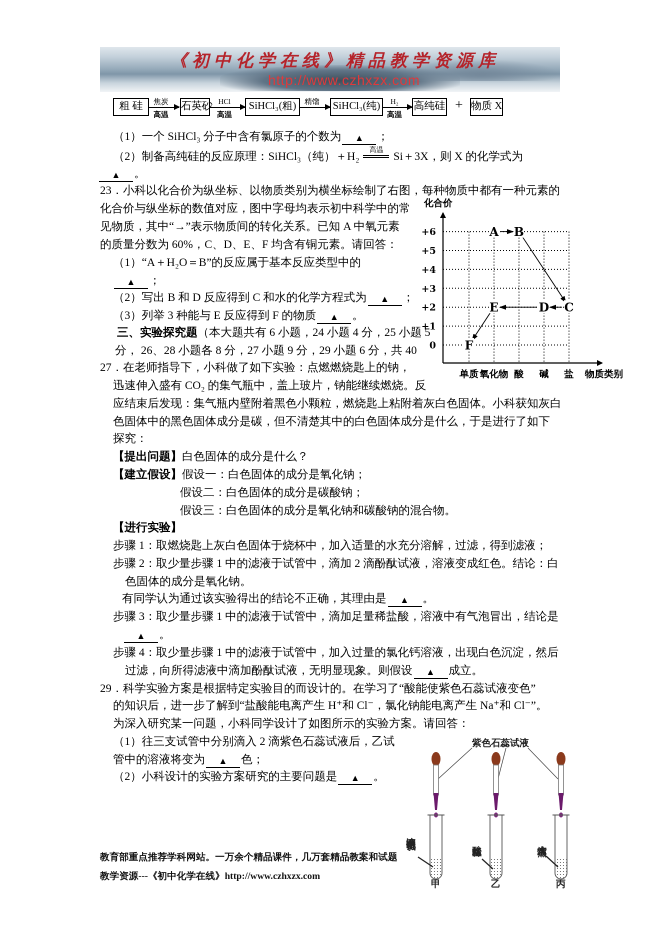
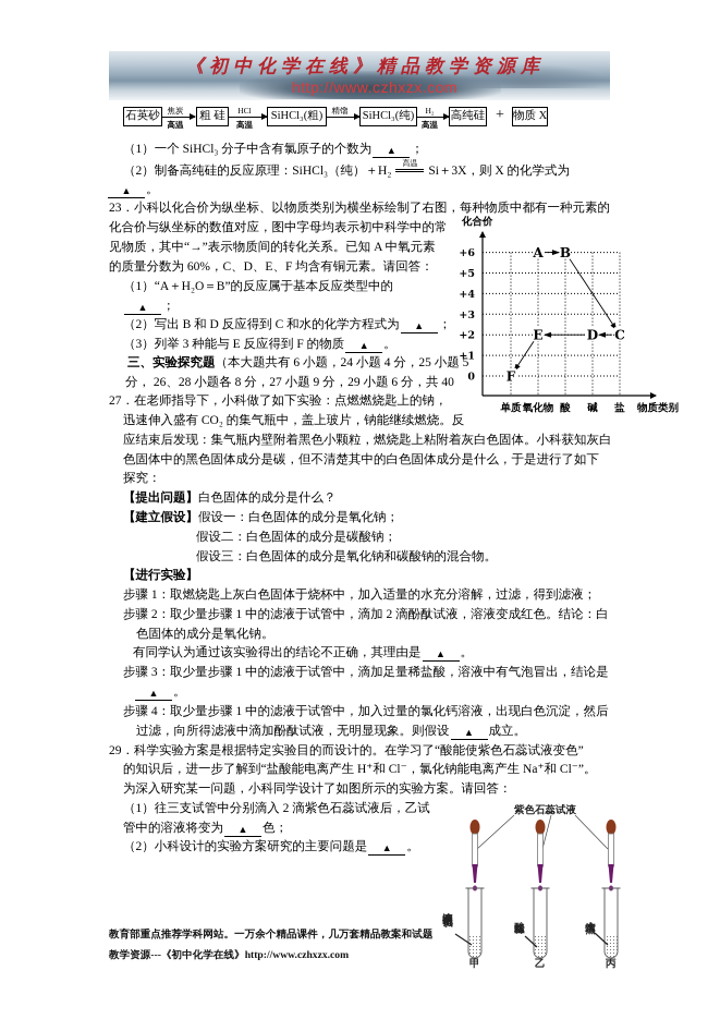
  《初中化学在线》精品教学资源库
  http://www.czhxzx.com
- 粗 硅
+ 石英砂
  焦炭
  高温
- 石英砂
+ 粗 硅
  HCl
  高温
  SiHCl₃(粗)
  精馏
  SiHCl₃(纯)
  H₂
  高温
  高纯硅
  +
  物质 X
  （1）一个 SiHCl₃ 分子中含有氯原子的个数为 ▲ ；
  （2）制备高纯硅的反应原理：SiHCl₃（纯）＋H₂
  高温
  Si＋3X，则 X 的化学式为
  ▲ 。
  23．小科以化合价为纵坐标、以物质类别为横坐标绘制了右图，每种物质中都有一种元素的
  化合价与纵坐标的数值对应，图中字母均表示初中科学中的常
  见物质，其中“→”表示物质间的转化关系。已知 A 中氧元素
  的质量分数为 60%，C、D、E、F 均含有铜元素。请回答：
  （1）“A＋H₂O＝B”的反应属于基本反应类型中的
  ▲ ；
  （2）写出 B 和 D 反应得到 C 和水的化学方程式为 ▲ ；
  （3）列举 3 种能与 E 反应得到 F 的物质 ▲ 。
  三、实验探究题（本大题共有 6 小题，24 小题 4 分，25 小题 5
  分， 26、28 小题各 8 分，27 小题 9 分，29 小题 6 分，共 40
  27．在老师指导下，小科做了如下实验：点燃燃烧匙上的钠，
  迅速伸入盛有 CO₂ 的集气瓶中，盖上玻片，钠能继续燃烧。反
  应结束后发现：集气瓶内壁附着黑色小颗粒，燃烧匙上粘附着灰白色固体。小科获知灰白
  色固体中的黑色固体成分是碳，但不清楚其中的白色固体成分是什么，于是进行了如下
  探究：
  【提出问题】白色固体的成分是什么？
  【建立假设】假设一：白色固体的成分是氧化钠；
  假设二：白色固体的成分是碳酸钠；
  假设三：白色固体的成分是氧化钠和碳酸钠的混合物。
  【进行实验】
  步骤 1：取燃烧匙上灰白色固体于烧杯中，加入适量的水充分溶解，过滤，得到滤液；
  步骤 2：取少量步骤 1 中的滤液于试管中，滴加 2 滴酚酞试液，溶液变成红色。结论：白
  色固体的成分是氧化钠。
  有同学认为通过该实验得出的结论不正确，其理由是 ▲ 。
  步骤 3：取少量步骤 1 中的滤液于试管中，滴加足量稀盐酸，溶液中有气泡冒出，结论是
  ▲ 。
  步骤 4：取少量步骤 1 中的滤液于试管中，加入过量的氯化钙溶液，出现白色沉淀，然后
  过滤，向所得滤液中滴加酚酞试液，无明显现象。则假设 ▲ 成立。
  29．科学实验方案是根据特定实验目的而设计的。在学习了“酸能使紫色石蕊试液变色”
  的知识后，进一步了解到“盐酸能电离产生 H⁺和 Cl⁻，氯化钠能电离产生 Na⁺和 Cl⁻”。
  为深入研究某一问题，小科同学设计了如图所示的实验方案。请回答：
  （1）往三支试管中分别滴入 2 滴紫色石蕊试液后，乙试
  管中的溶液将变为 ▲ 色；
  （2）小科设计的实验方案研究的主要问题是 ▲ 。
  +6
  +5
  +4
  +3
  +2
  +1
  0
  单质
  氧化物
  酸
  碱
  盐
  化合价
  物质类别
  A
  B
  C
  D
  E
  F
  紫色石蕊试液
  甲
  乙
  丙
  教育部重点推荐学科网站。一万余个精品课件，几万套精品教案和试题
  教学资源---《初中化学在线》http://www.czhxzx.com
